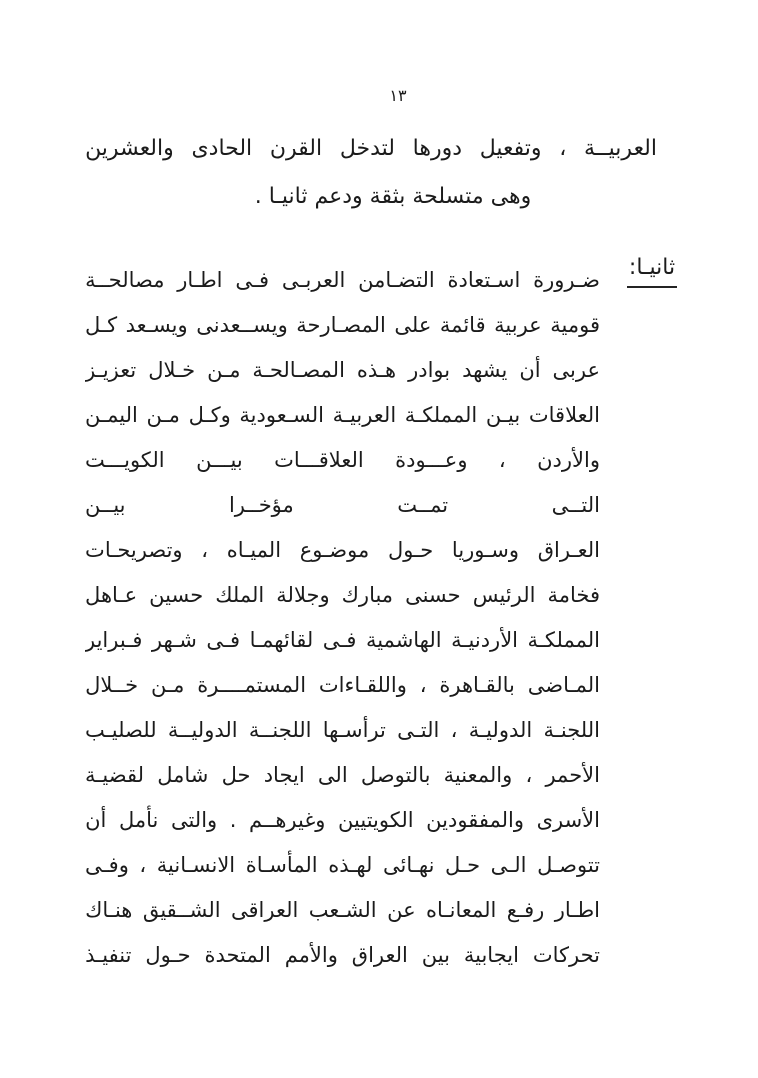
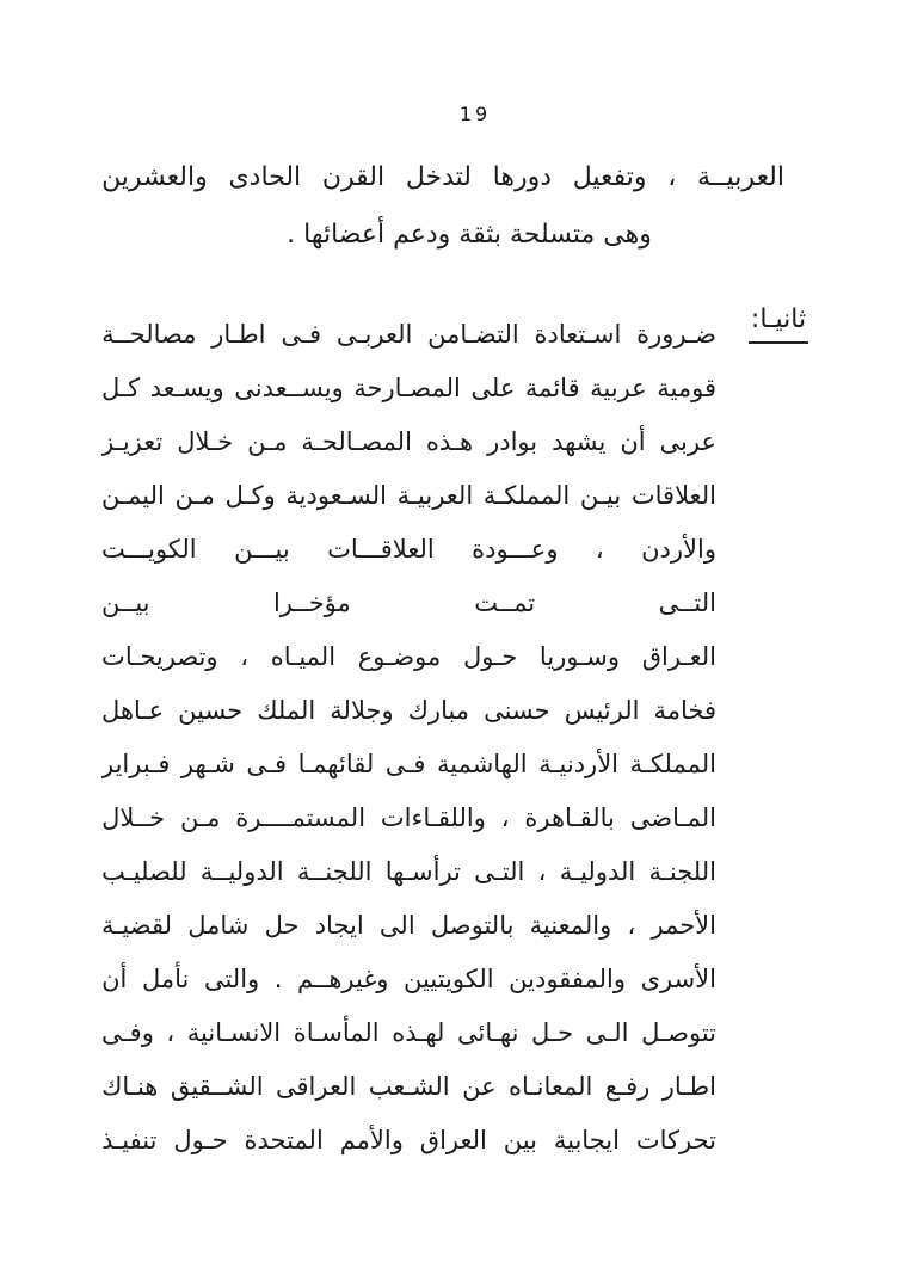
- ١٣
+ 19
  العربيــة
  ،
  وتفعيل
  دورها
  لتدخل
  القرن
  الحادى
  والعشرين
- وهى متسلحة بثقة ودعم ثانيـا .
+ وهى متسلحة بثقة ودعم أعضائها .
  ثانيـا:
  ضـرورة
  اسـتعادة
  التضـامن
  العربـى
  فـى
  اطـار
  مصالحــة
  قومية
  عربية
  قائمة
  على
  المصـارحة
  ويســعدنى
  ويسـعد
  كـل
  عربى
  أن
  يشهد
  بوادر
  هـذه
  المصـالحـة
  مـن
  خـلال
  تعزيـز
  العلاقات
  بيـن
  المملكـة
  العربيـة
  السـعودية
  وكـل
  مـن
  اليمـن
  والأردن
  ،
  وعـــودة
  العلاقـــات
  بيـــن
  الكويـــت
  التــى
  تمــت
  مؤخــرا
  بيــن
  العـراق
  وسـوريا
  حـول
  موضـوع
  الميـاه
  ،
  وتصريحـات
  فخامة
  الرئيس
  حسنى
  مبارك
  وجلالة
  الملك
  حسين
  عـاهل
  المملكـة
  الأردنيـة
  الهاشمية
  فـى
  لقائهمـا
  فـى
  شـهر
  فـبراير
  المـاضى
  بالقـاهرة
  ،
  واللقـاءات
  المستمــــرة
  مـن
  خــلال
  اللجنـة
  الدوليـة
  ،
  التـى
  ترأسـها
  اللجنــة
  الدوليــة
  للصليـب
  الأحمر
  ،
  والمعنية
  بالتوصل
  الى
  ايجاد
  حل
  شامل
  لقضيـة
  الأسرى
  والمفقودين
  الكويتيين
  وغيرهــم
  .
  والتى
  نأمل
  أن
  تتوصـل
  الـى
  حـل
  نهـائى
  لهـذه
  المأسـاة
  الانسـانية
  ،
  وفـى
  اطـار
  رفـع
  المعانـاه
  عن
  الشـعب
  العراقى
  الشــقيق
  هنـاك
  تحركات
  ايجابية
  بين
  العراق
  والأمم
  المتحدة
  حـول
  تنفيـذ
